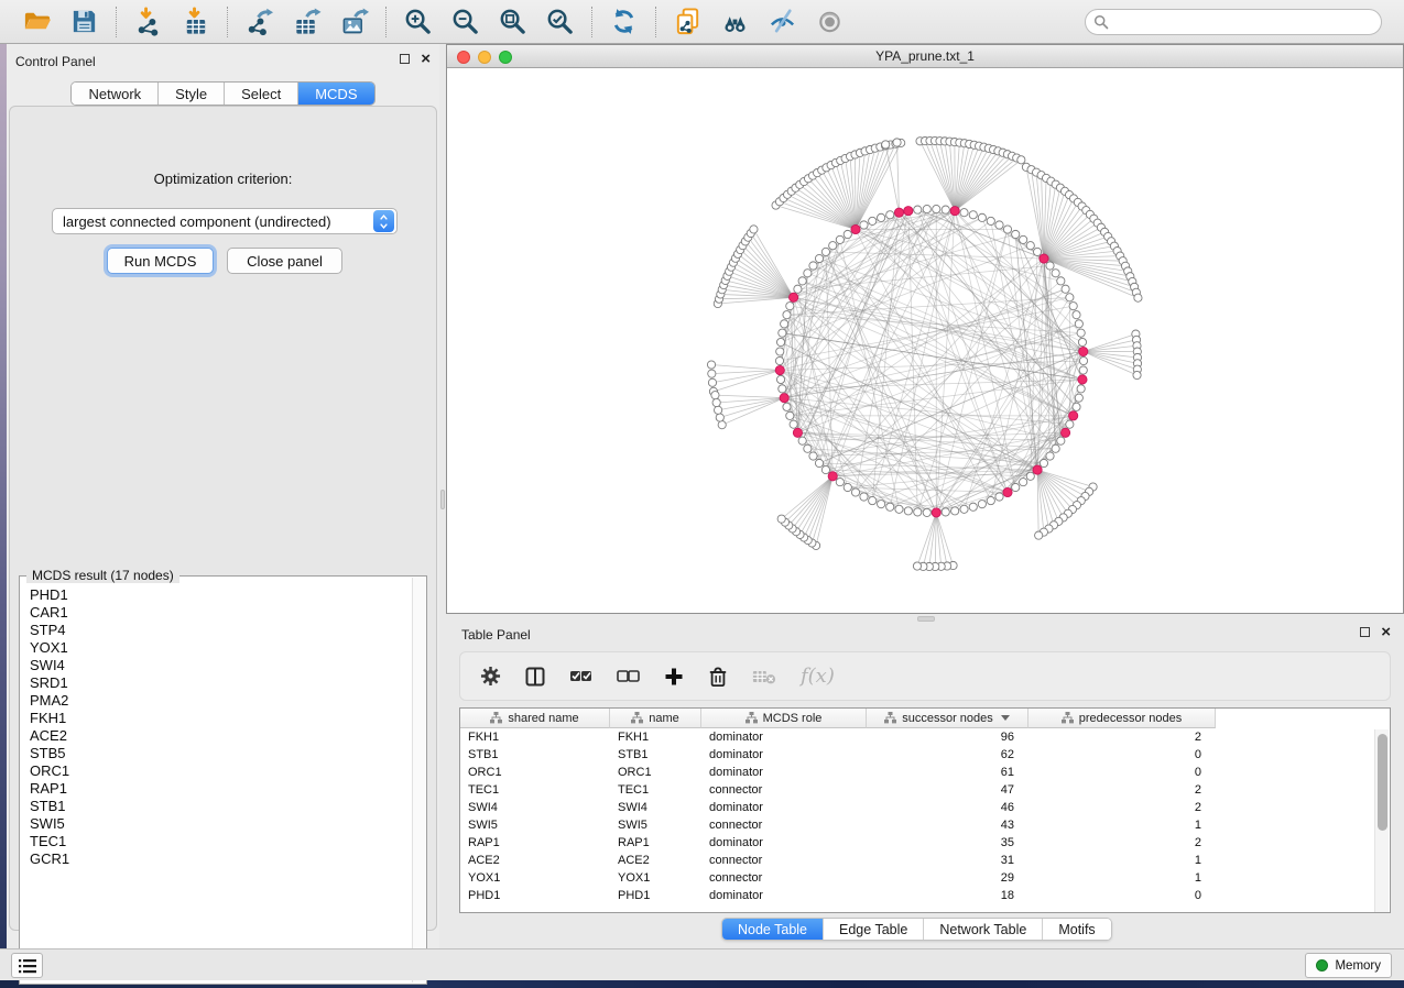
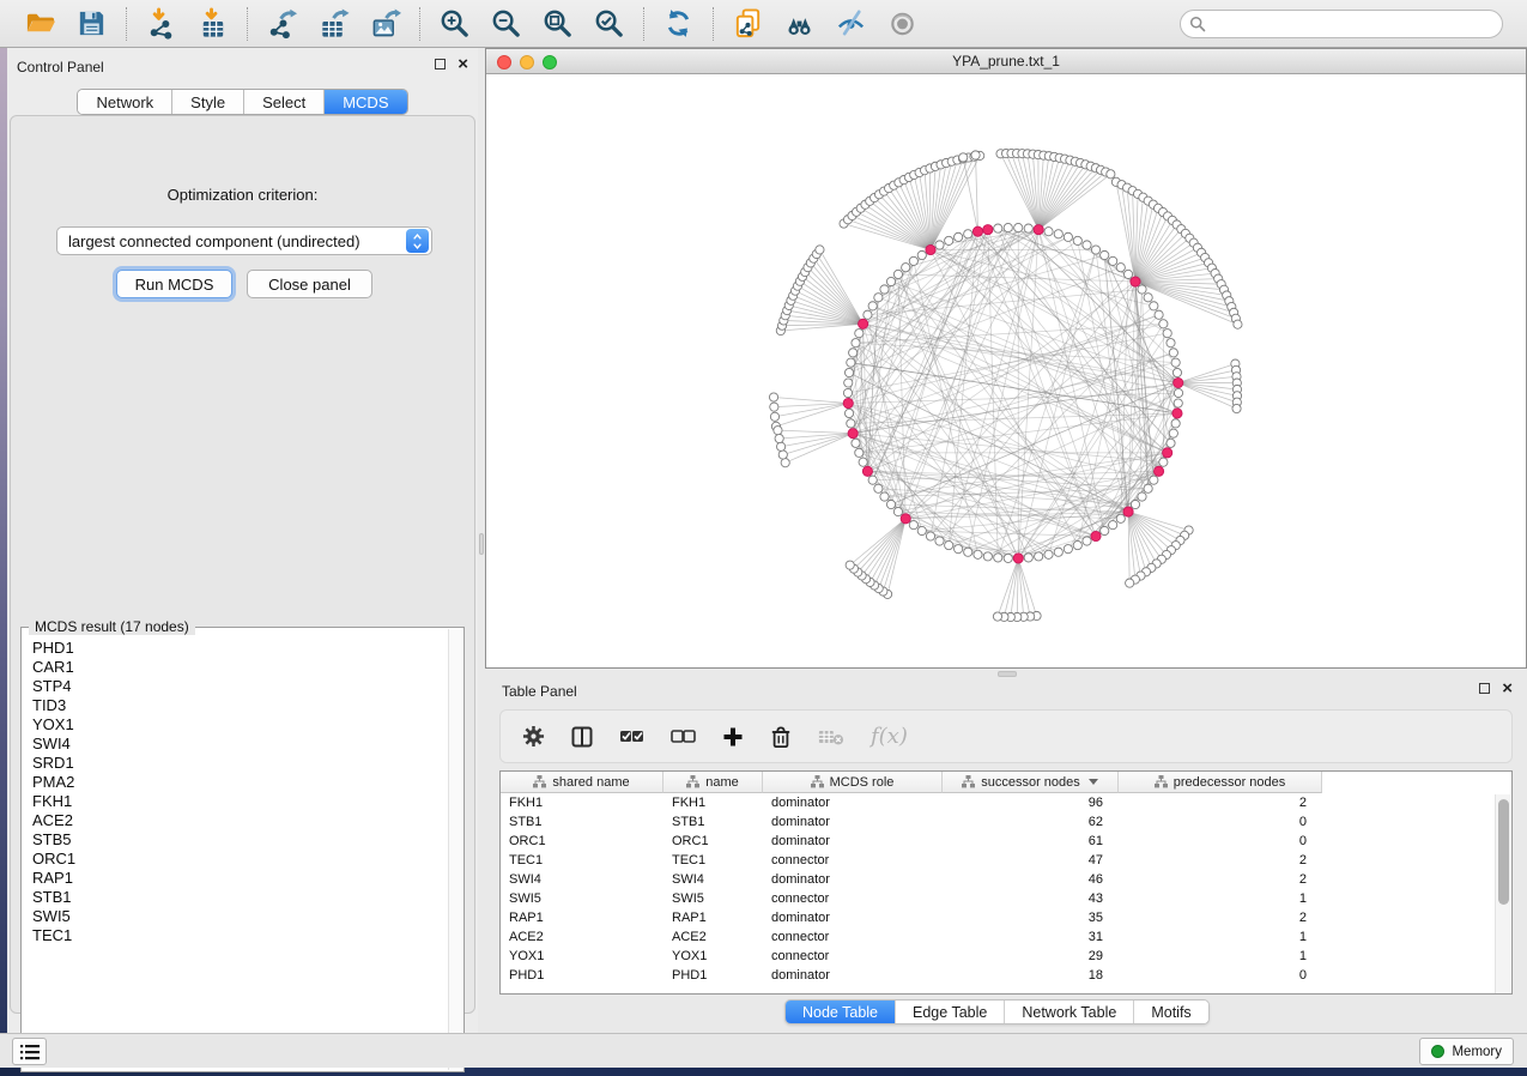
  Control Panel
  ×
  Network
  Style
  Select
  MCDS
  Optimization criterion:
  largest connected component (undirected)
  Run MCDS
  Close panel
  MCDS result (17 nodes)
  PHD1
  CAR1
  STP4
+ TID3
  YOX1
  SWI4
  SRD1
  PMA2
  FKH1
  ACE2
  STB5
  ORC1
  RAP1
  STB1
  SWI5
  TEC1
- GCR1
  YPA_prune.txt_1
  Table Panel
  ×
  f(x)
  shared name
  name
  MCDS role
  successor nodes
  predecessor nodes
  FKH1
  FKH1
  dominator
  96
  2
  STB1
  STB1
  dominator
  62
  0
  ORC1
  ORC1
  dominator
  61
  0
  TEC1
  TEC1
  connector
  47
  2
  SWI4
  SWI4
  dominator
  46
  2
  SWI5
  SWI5
  connector
  43
  1
  RAP1
  RAP1
  dominator
  35
  2
  ACE2
  ACE2
  connector
  31
  1
  YOX1
  YOX1
  connector
  29
  1
  PHD1
  PHD1
  dominator
  18
  0
  Node Table
  Edge Table
  Network Table
  Motifs
  Memory
